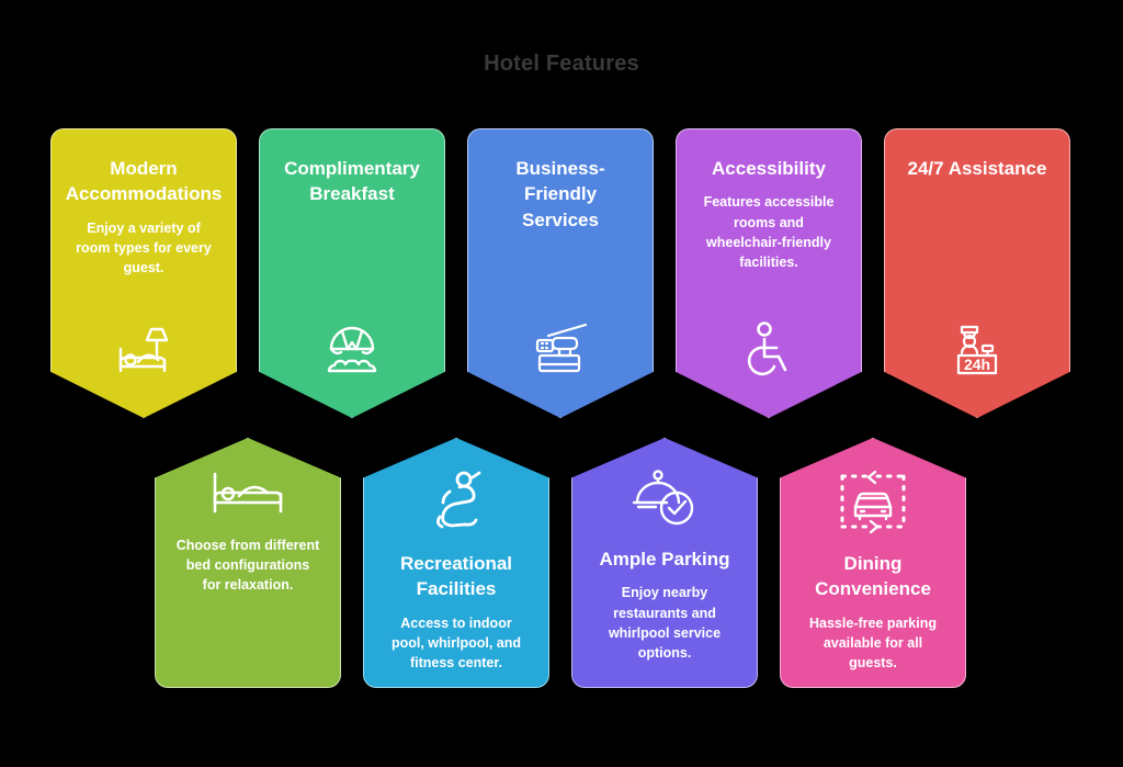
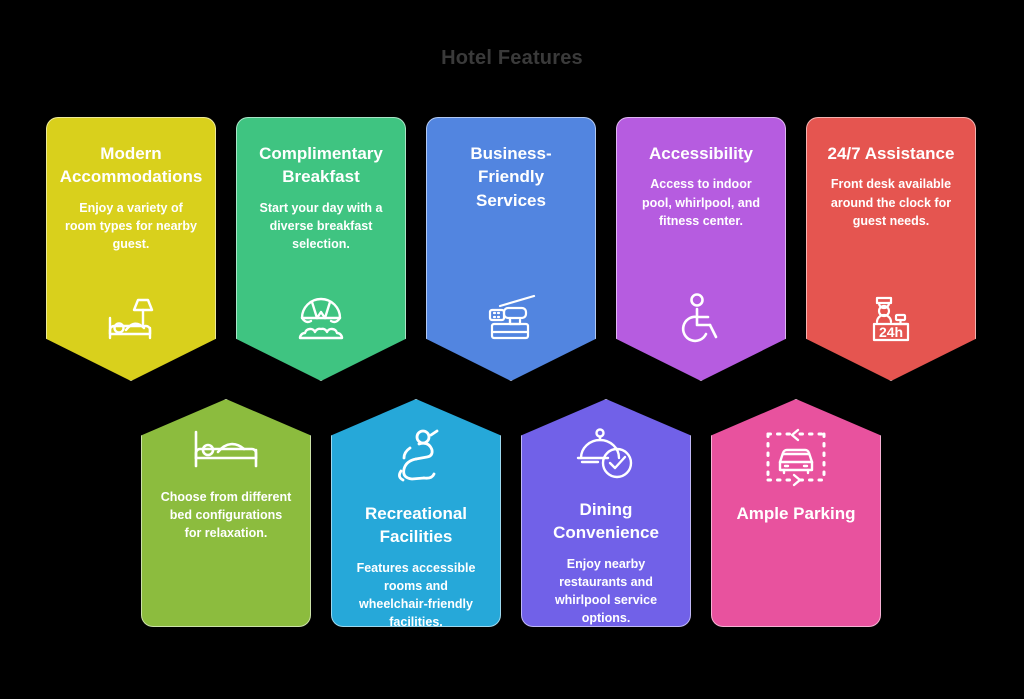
  Hotel Features
  Modern Accommodations
- Enjoy a variety of room types for every guest.
+ Enjoy a variety of room types for nearby guest.
  Complimentary Breakfast
+ Start your day with a diverse breakfast selection.
  Business-Friendly Services
  Accessibility
- Features accessible rooms and wheelchair-friendly facilities.
+ Access to indoor pool, whirlpool, and fitness center.
  24/7 Assistance
+ Front desk available around the clock for guest needs.
  24h
  Choose from different bed configurations for relaxation.
  Recreational Facilities
- Access to indoor pool, whirlpool, and fitness center.
+ Features accessible rooms and wheelchair-friendly facilities.
- Ample Parking
+ Dining Convenience
  Enjoy nearby restaurants and whirlpool service options.
- Dining Convenience
+ Ample Parking
- Hassle-free parking available for all guests.
